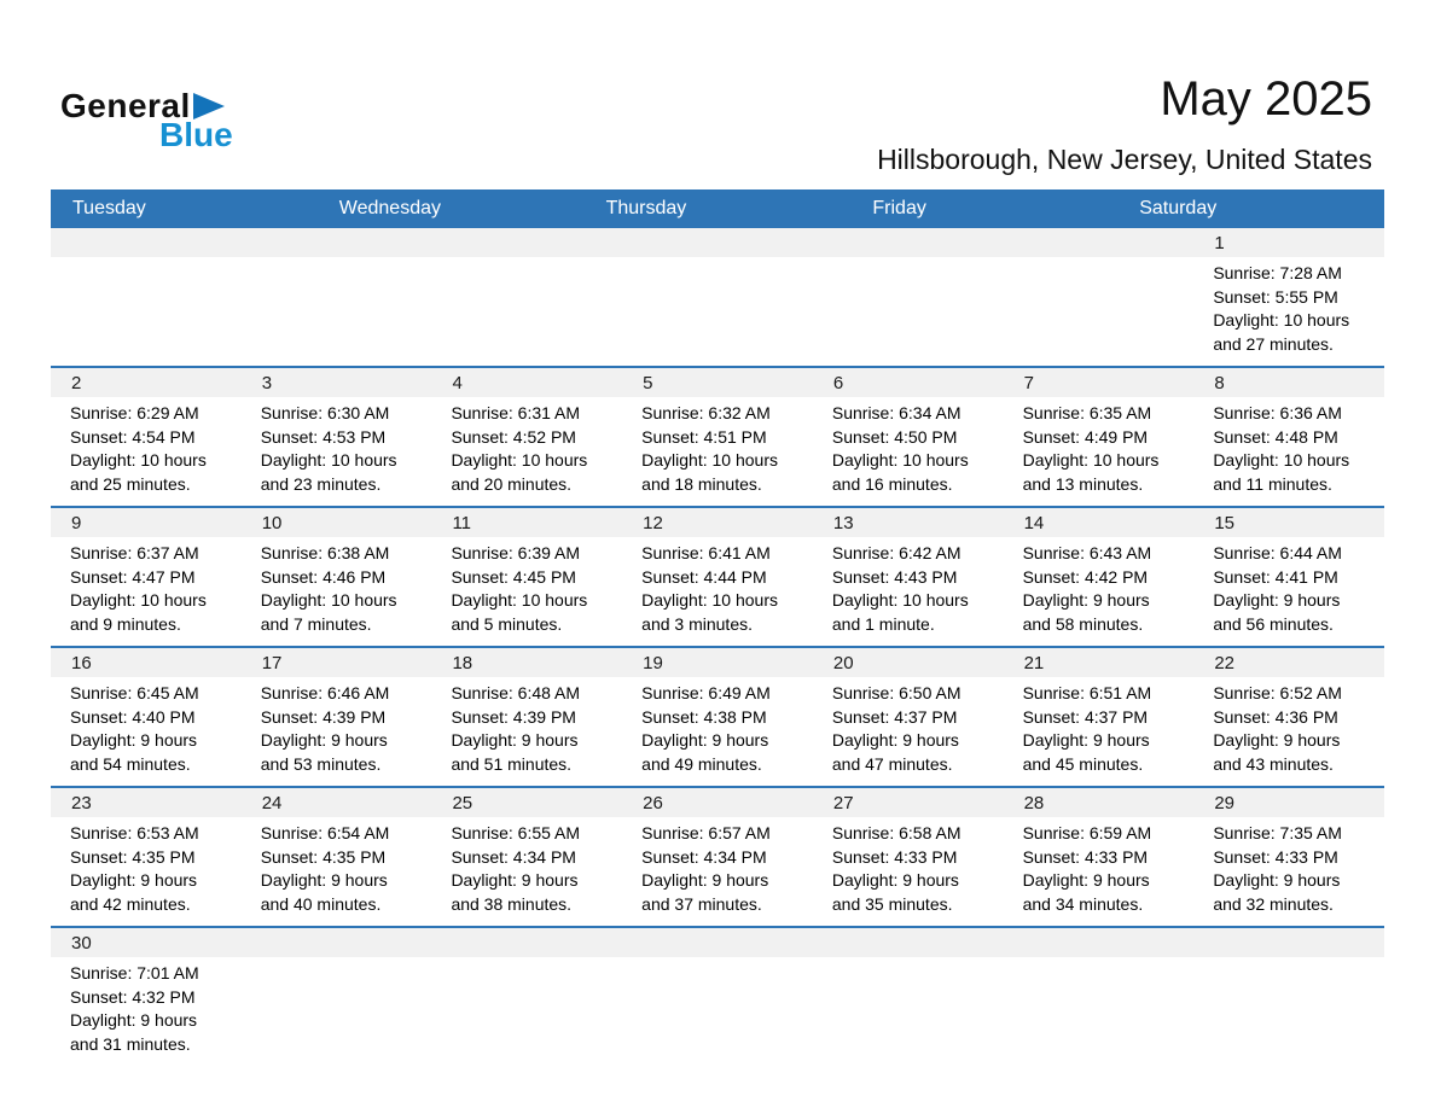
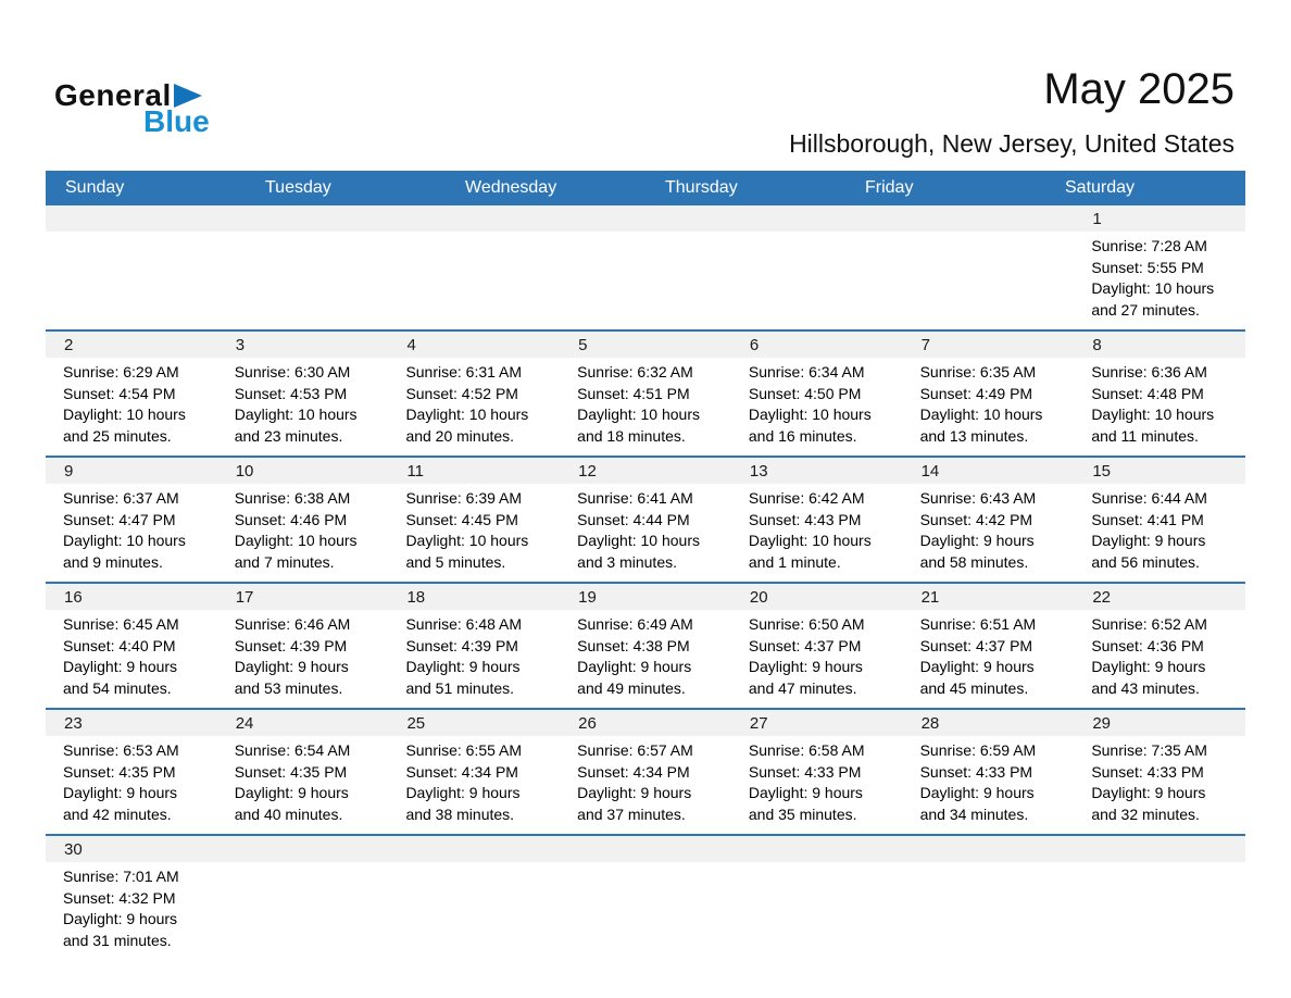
  General
  Blue
  May 2025
  Hillsborough, New Jersey, United States
+ Sunday
  Tuesday
  Wednesday
  Thursday
  Friday
  Saturday
  1
  Sunrise: 7:28 AM
  Sunset: 5:55 PM
  Daylight: 10 hours
  and 27 minutes.
  2
  Sunrise: 6:29 AM
  Sunset: 4:54 PM
  Daylight: 10 hours
  and 25 minutes.
  3
  Sunrise: 6:30 AM
  Sunset: 4:53 PM
  Daylight: 10 hours
  and 23 minutes.
  4
  Sunrise: 6:31 AM
  Sunset: 4:52 PM
  Daylight: 10 hours
  and 20 minutes.
  5
  Sunrise: 6:32 AM
  Sunset: 4:51 PM
  Daylight: 10 hours
  and 18 minutes.
  6
  Sunrise: 6:34 AM
  Sunset: 4:50 PM
  Daylight: 10 hours
  and 16 minutes.
  7
  Sunrise: 6:35 AM
  Sunset: 4:49 PM
  Daylight: 10 hours
  and 13 minutes.
  8
  Sunrise: 6:36 AM
  Sunset: 4:48 PM
  Daylight: 10 hours
  and 11 minutes.
  9
  Sunrise: 6:37 AM
  Sunset: 4:47 PM
  Daylight: 10 hours
  and 9 minutes.
  10
  Sunrise: 6:38 AM
  Sunset: 4:46 PM
  Daylight: 10 hours
  and 7 minutes.
  11
  Sunrise: 6:39 AM
  Sunset: 4:45 PM
  Daylight: 10 hours
  and 5 minutes.
  12
  Sunrise: 6:41 AM
  Sunset: 4:44 PM
  Daylight: 10 hours
  and 3 minutes.
  13
  Sunrise: 6:42 AM
  Sunset: 4:43 PM
  Daylight: 10 hours
  and 1 minute.
  14
  Sunrise: 6:43 AM
  Sunset: 4:42 PM
  Daylight: 9 hours
  and 58 minutes.
  15
  Sunrise: 6:44 AM
  Sunset: 4:41 PM
  Daylight: 9 hours
  and 56 minutes.
  16
  Sunrise: 6:45 AM
  Sunset: 4:40 PM
  Daylight: 9 hours
  and 54 minutes.
  17
  Sunrise: 6:46 AM
  Sunset: 4:39 PM
  Daylight: 9 hours
  and 53 minutes.
  18
  Sunrise: 6:48 AM
  Sunset: 4:39 PM
  Daylight: 9 hours
  and 51 minutes.
  19
  Sunrise: 6:49 AM
  Sunset: 4:38 PM
  Daylight: 9 hours
  and 49 minutes.
  20
  Sunrise: 6:50 AM
  Sunset: 4:37 PM
  Daylight: 9 hours
  and 47 minutes.
  21
  Sunrise: 6:51 AM
  Sunset: 4:37 PM
  Daylight: 9 hours
  and 45 minutes.
  22
  Sunrise: 6:52 AM
  Sunset: 4:36 PM
  Daylight: 9 hours
  and 43 minutes.
  23
  Sunrise: 6:53 AM
  Sunset: 4:35 PM
  Daylight: 9 hours
  and 42 minutes.
  24
  Sunrise: 6:54 AM
  Sunset: 4:35 PM
  Daylight: 9 hours
  and 40 minutes.
  25
  Sunrise: 6:55 AM
  Sunset: 4:34 PM
  Daylight: 9 hours
  and 38 minutes.
  26
  Sunrise: 6:57 AM
  Sunset: 4:34 PM
  Daylight: 9 hours
  and 37 minutes.
  27
  Sunrise: 6:58 AM
  Sunset: 4:33 PM
  Daylight: 9 hours
  and 35 minutes.
  28
  Sunrise: 6:59 AM
  Sunset: 4:33 PM
  Daylight: 9 hours
  and 34 minutes.
  29
  Sunrise: 7:35 AM
  Sunset: 4:33 PM
  Daylight: 9 hours
  and 32 minutes.
  30
  Sunrise: 7:01 AM
  Sunset: 4:32 PM
  Daylight: 9 hours
  and 31 minutes.
